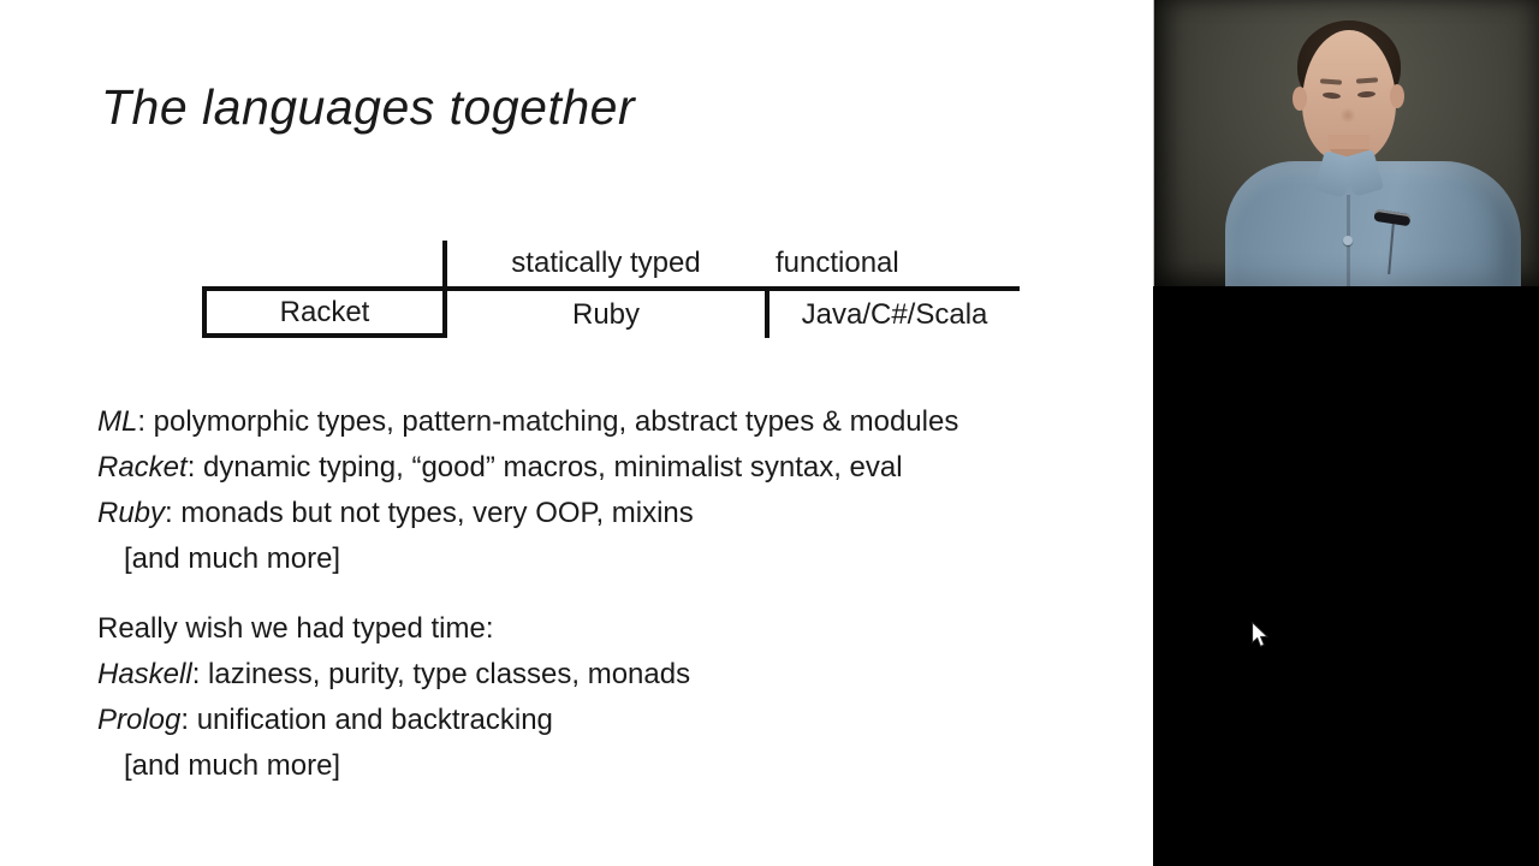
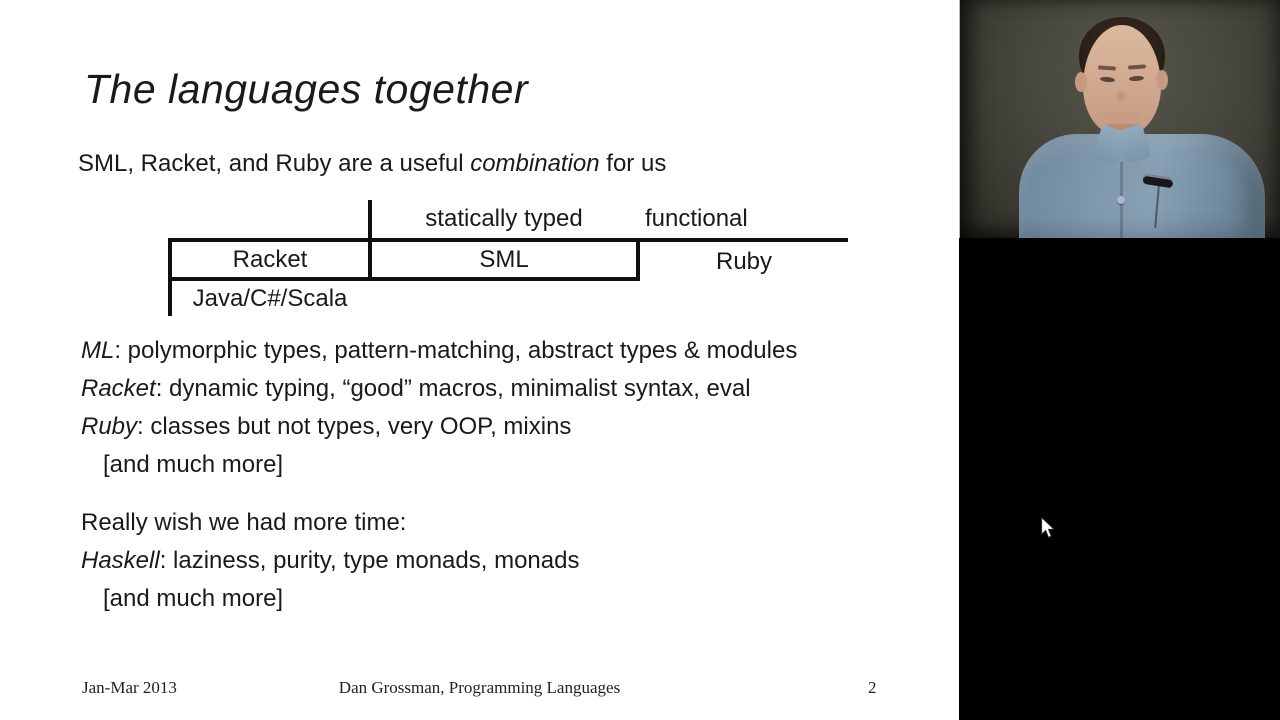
  The languages together
+ SML, Racket, and Ruby are a useful combination for us
  statically typed
  functional
  Racket
+ SML
  Ruby
  Java/C#/Scala
  ML: polymorphic types, pattern-matching, abstract types & modules
  Racket: dynamic typing, “good” macros, minimalist syntax, eval
- Ruby: monads but not types, very OOP, mixins
+ Ruby: classes but not types, very OOP, mixins
  [and much more]
- Really wish we had typed time:
+ Really wish we had more time:
- Haskell: laziness, purity, type classes, monads
+ Haskell: laziness, purity, type monads, monads
- Prolog: unification and backtracking
  [and much more]
+ Jan-Mar 2013
+ Dan Grossman, Programming Languages
+ 2
